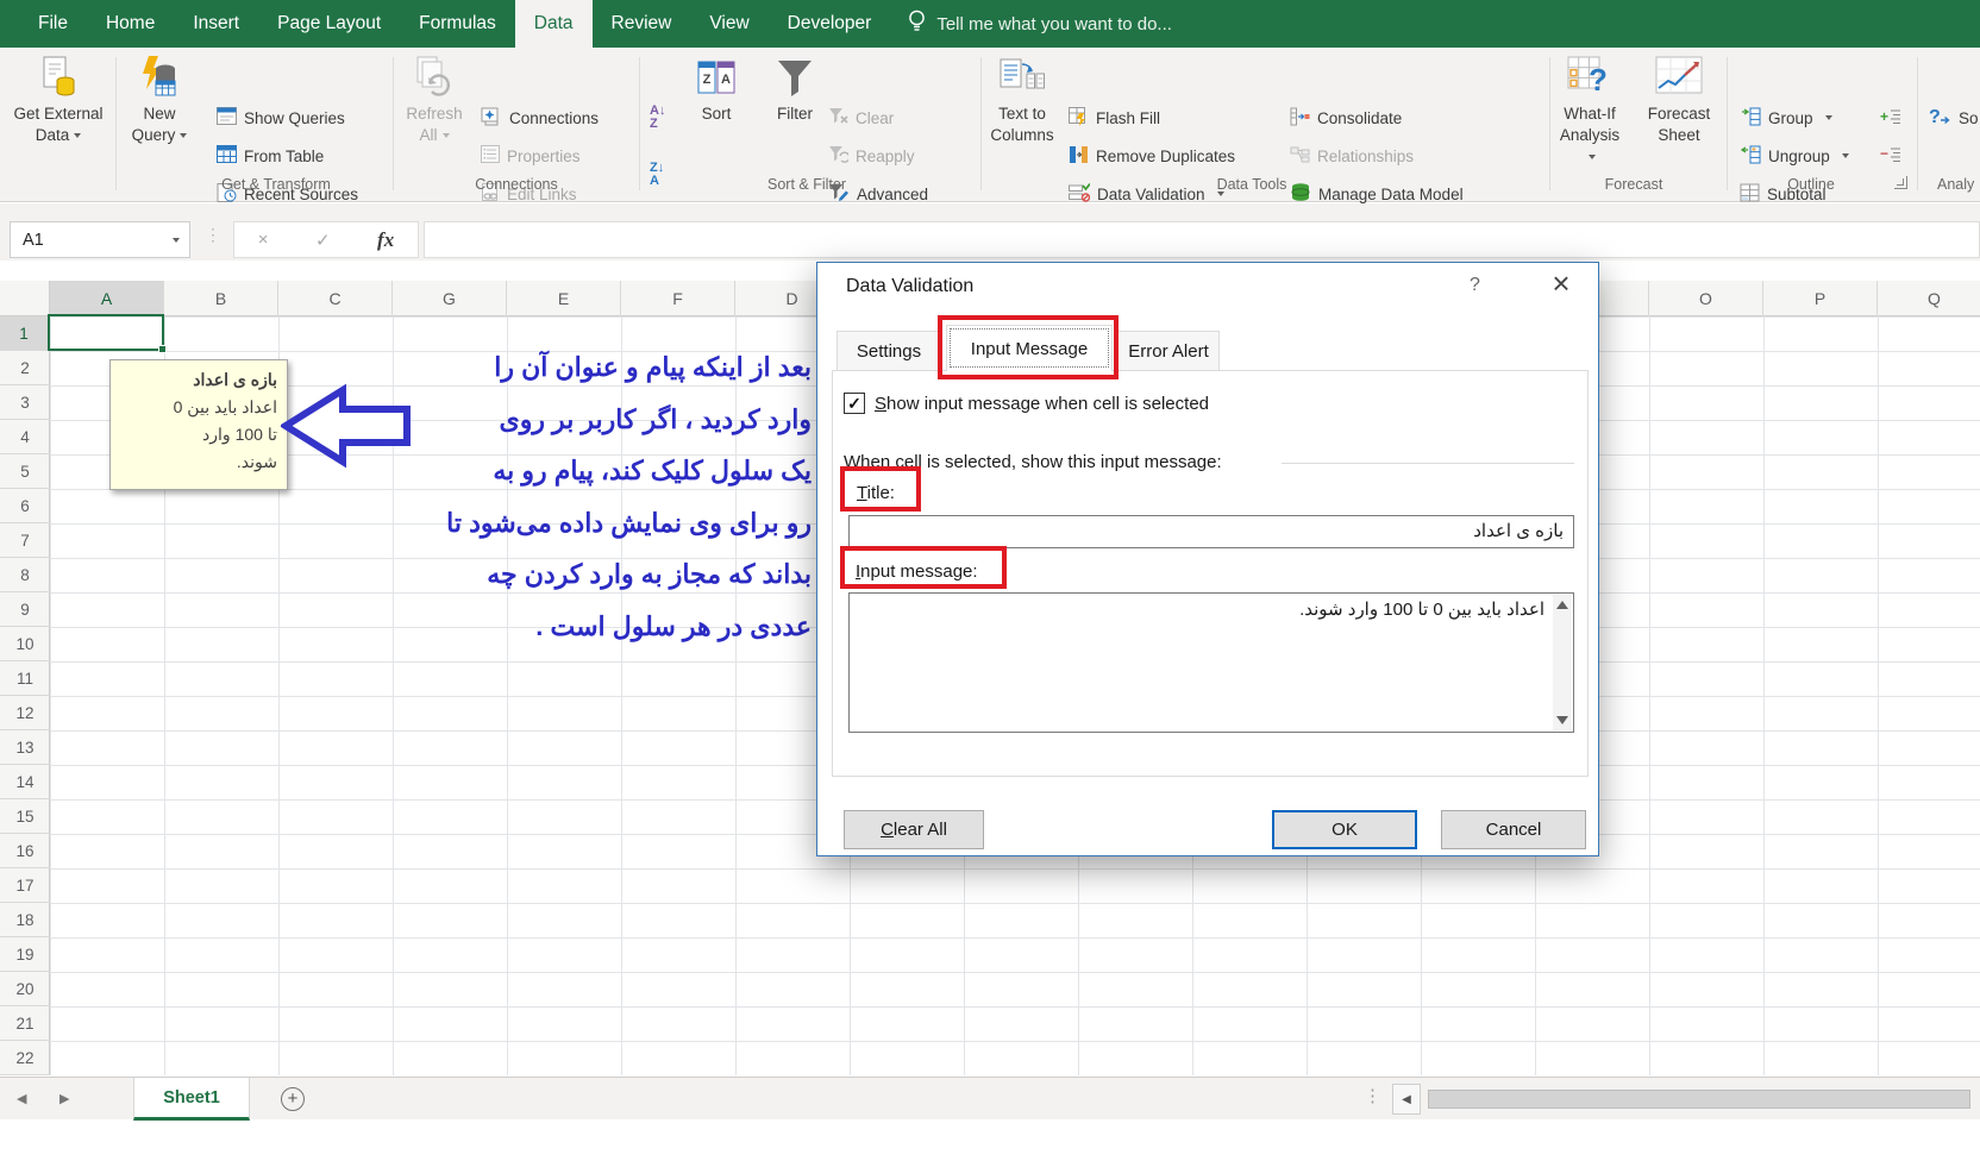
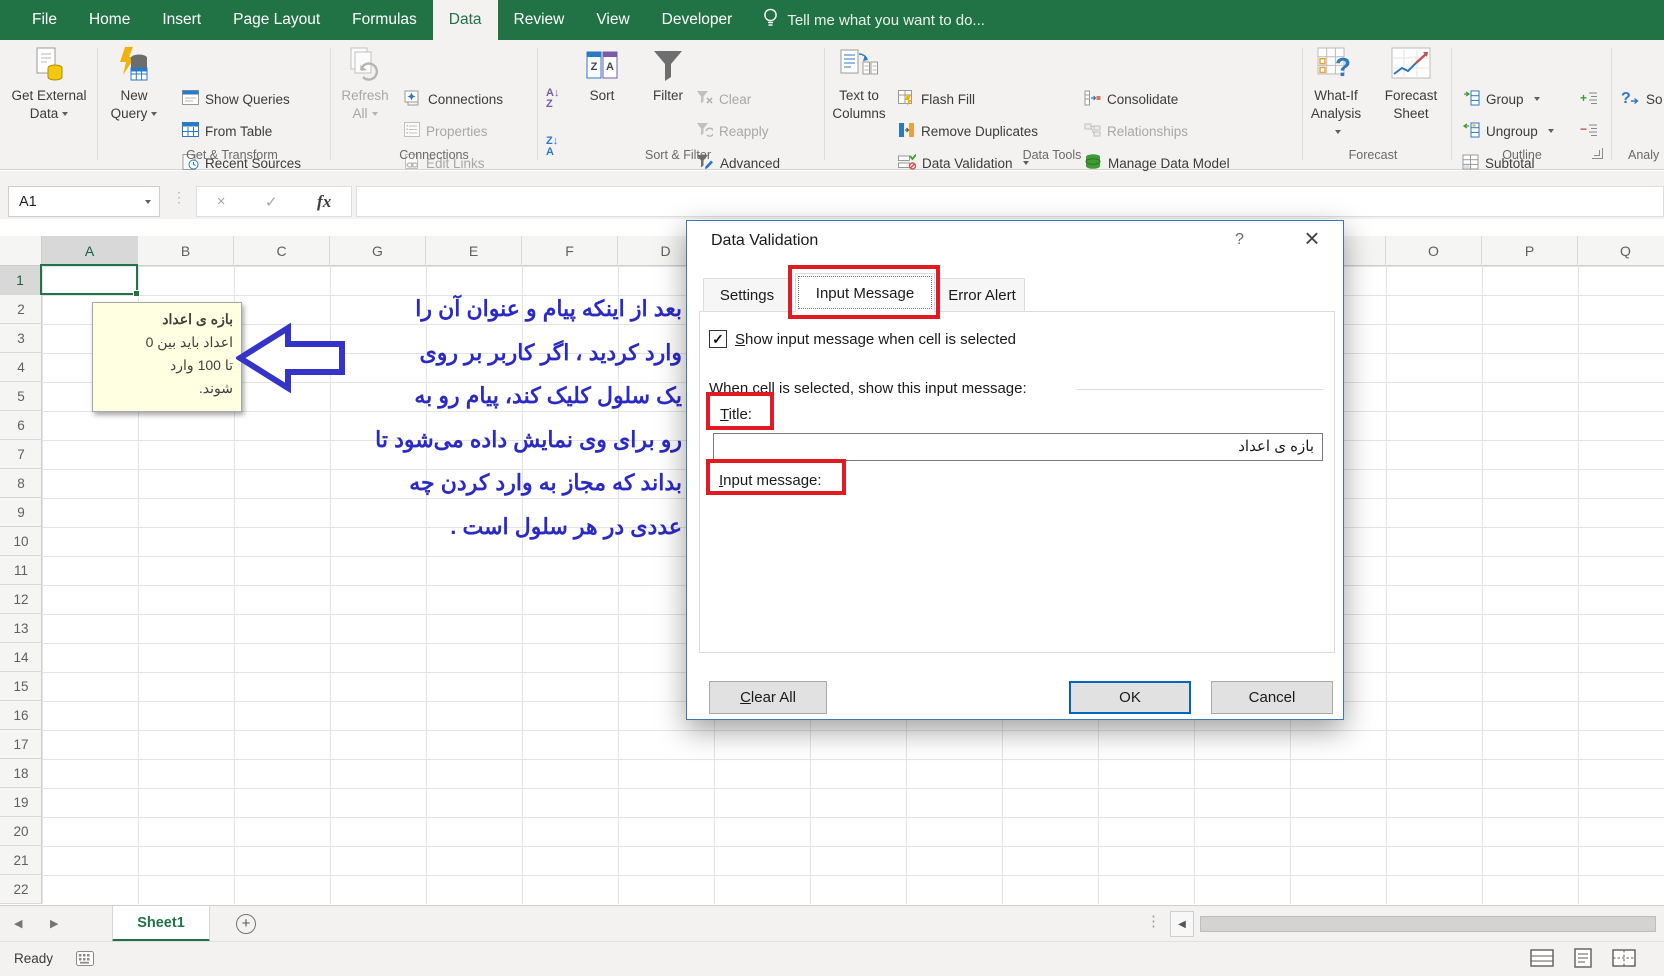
  File
  Home
  Insert
  Page Layout
  Formulas
  Data
  Review
  View
  Developer
  Tell me what you want to do...
  Get External
  Data
  New
  Query
  Show Queries
  From Table
  Recent Sources
  Refresh
  All
  Connections
  Properties
  Edit Links
  A↓
  Z
  Z↓
  A
  Z
  A
  Sort
  Filter
  Clear
  Reapply
  Advanced
  Text to
  Columns
  Flash Fill
  Remove Duplicates
  Data Validation
  Consolidate
  Relationships
  Manage Data Model
  ?
  What-If
  Analysis
  Forecast
  Sheet
  Group
  Ungroup
  Subtotal
  +
  −
  ?
  So
  Get & Transform
  Connections
  Sort & Filter
  Data Tools
  Forecast
  Outline
  Analy
  A1
  ⋮
  ×
  ✓
  fx
  A
  B
  C
  G
  E
  F
  D
  O
  P
  Q
  1
  2
  3
  4
  5
  6
  7
  8
  9
  10
  11
  12
  13
  14
  15
  16
  17
  18
  19
  20
  21
  22
  بازه ی اعداد
  اعداد باید بین 0
  تا 100 وارد
  شوند.
  بعد از اینکه پیام و عنوان آن را
  وارد کردید ، اگر کاربر بر روی
  یک سلول کلیک کند، پیام رو به
  رو برای وی نمایش داده می‌شود تا
  بداند که مجاز به وارد کردن چه
  عددی در هر سلول است .
  Data Validation
  ?
  ×
  Settings
  Input Message
  Error Alert
  ✓
  Show input message when cell is selected
  When cell is selected, show this input message:
  Title:
  بازه ی اعداد
  Input message:
- اعداد باید بین 0 تا 100 وارد شوند.
  Clear All
  OK
  Cancel
  ◀
  ▶
  Sheet1
  +
  ⋮
  ◀
+ Ready
